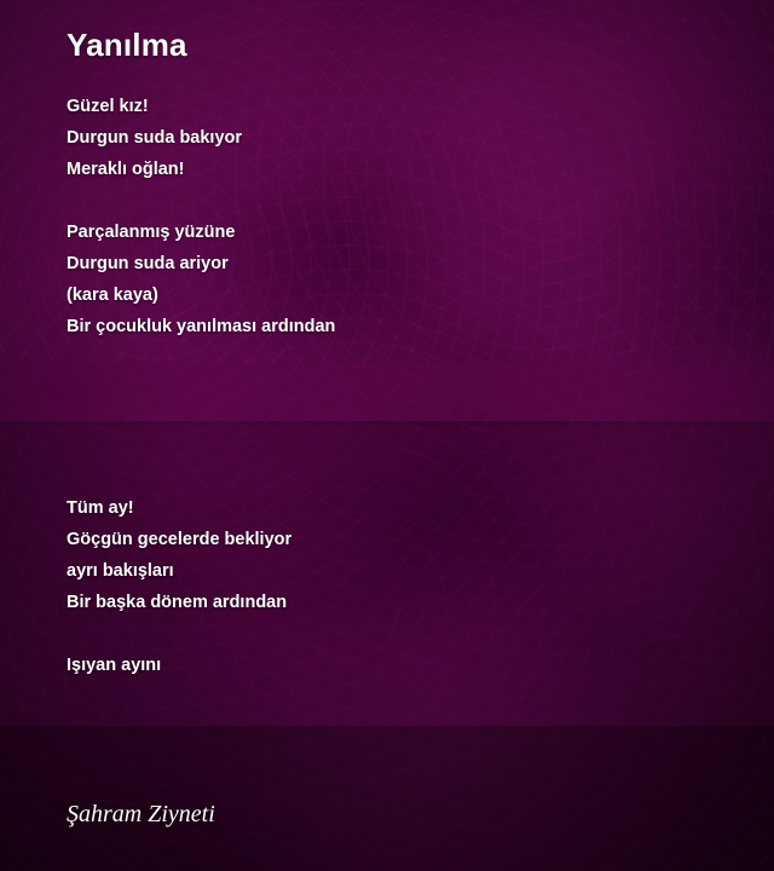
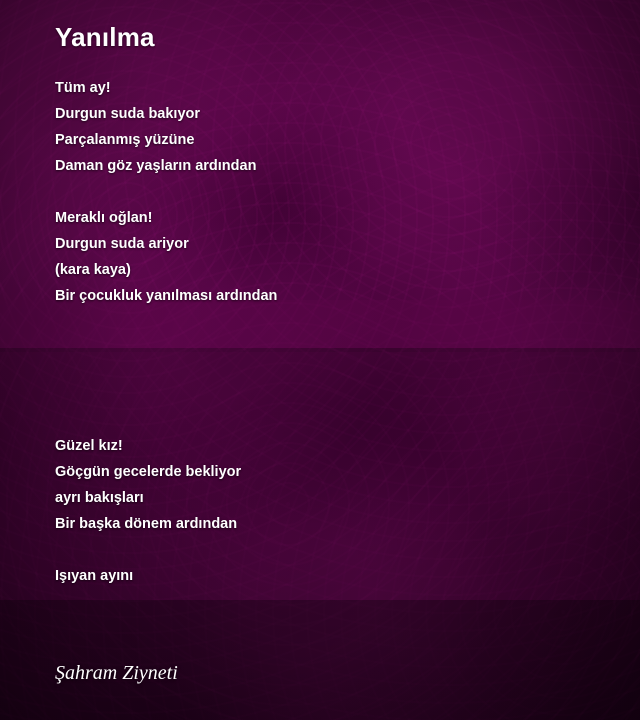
  Yanılma
- Güzel kız!
+ Tüm ay!
  Durgun suda bakıyor
- Meraklı oğlan!
+ Parçalanmış yüzüne
+ Daman göz yaşların ardından
- Parçalanmış yüzüne
+ Meraklı oğlan!
  Durgun suda ariyor
  (kara kaya)
  Bir çocukluk yanılması ardından
- Tüm ay!
+ Güzel kız!
  Göçgün gecelerde bekliyor
  ayrı bakışları
  Bir başka dönem ardından
  Işıyan ayını
  Şahram Ziyneti
